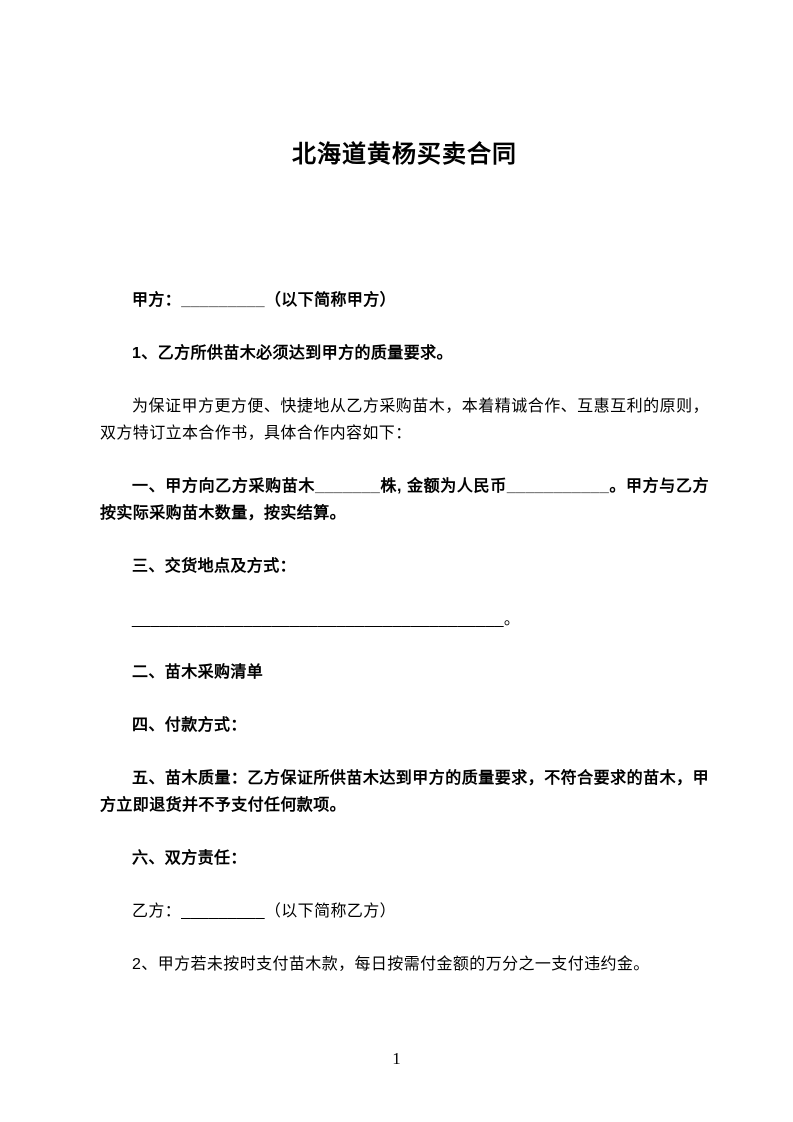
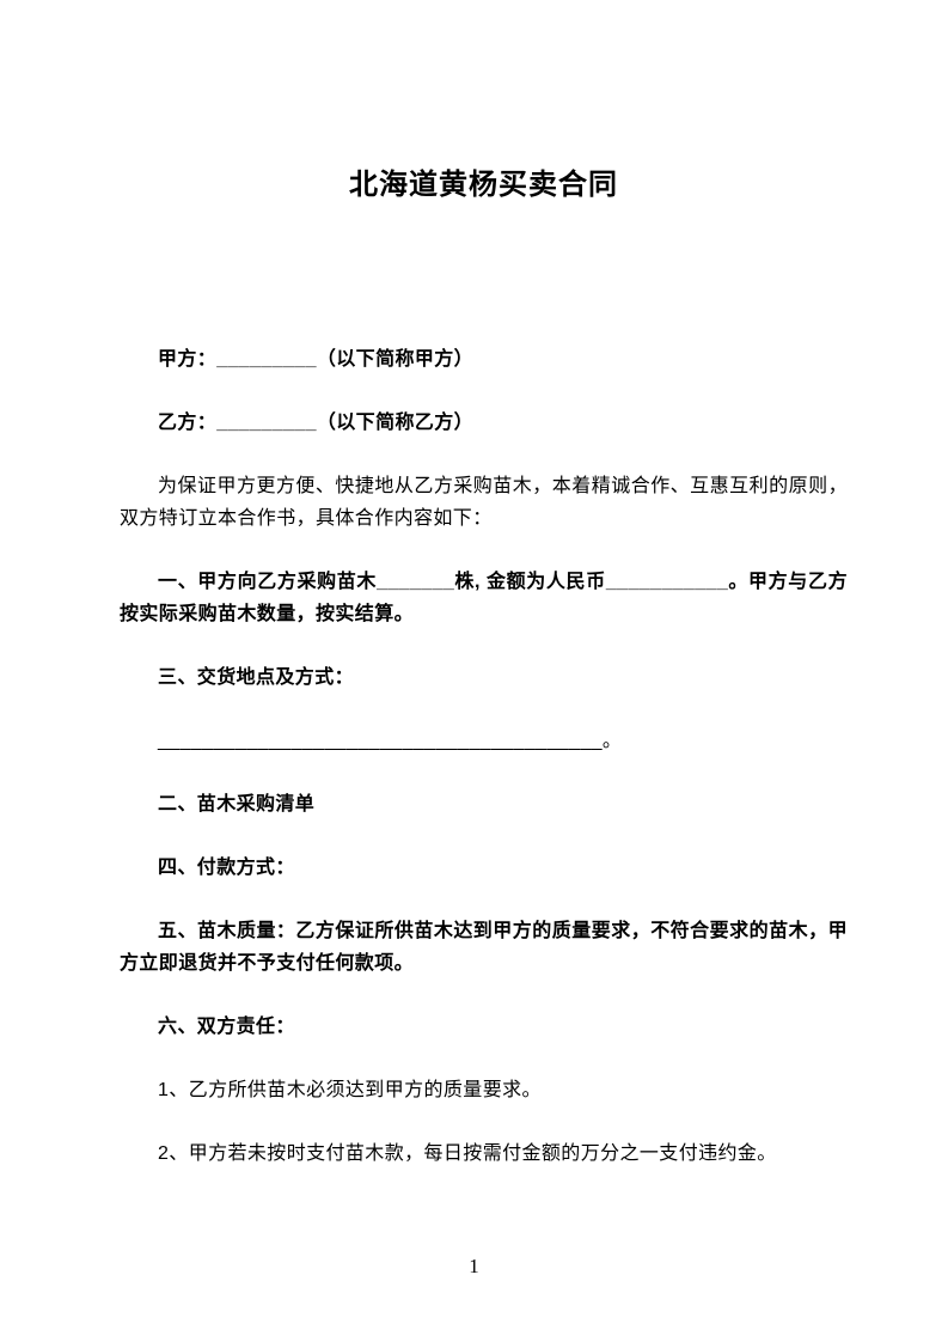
  北海道黄杨买卖合同
  甲方：_________（以下简称甲方）
- 1、乙方所供苗木必须达到甲方的质量要求。
+ 乙方：_________（以下简称乙方）
  为保证甲方更方便、快捷地从乙方采购苗木，本着精诚合作、互惠互利的原则，双方特订立本合作书，具体合作内容如下：
  一、甲方向乙方采购苗木_______株, 金额为人民币___________。甲方与乙方按实际采购苗木数量，按实结算。
  三、交货地点及方式：
  ________________________________________。
  二、苗木采购清单
  四、付款方式：
  五、苗木质量：乙方保证所供苗木达到甲方的质量要求，不符合要求的苗木，甲方立即退货并不予支付任何款项。
  六、双方责任：
- 乙方：_________（以下简称乙方）
+ 1、乙方所供苗木必须达到甲方的质量要求。
  2、甲方若未按时支付苗木款，每日按需付金额的万分之一支付违约金。
  1
